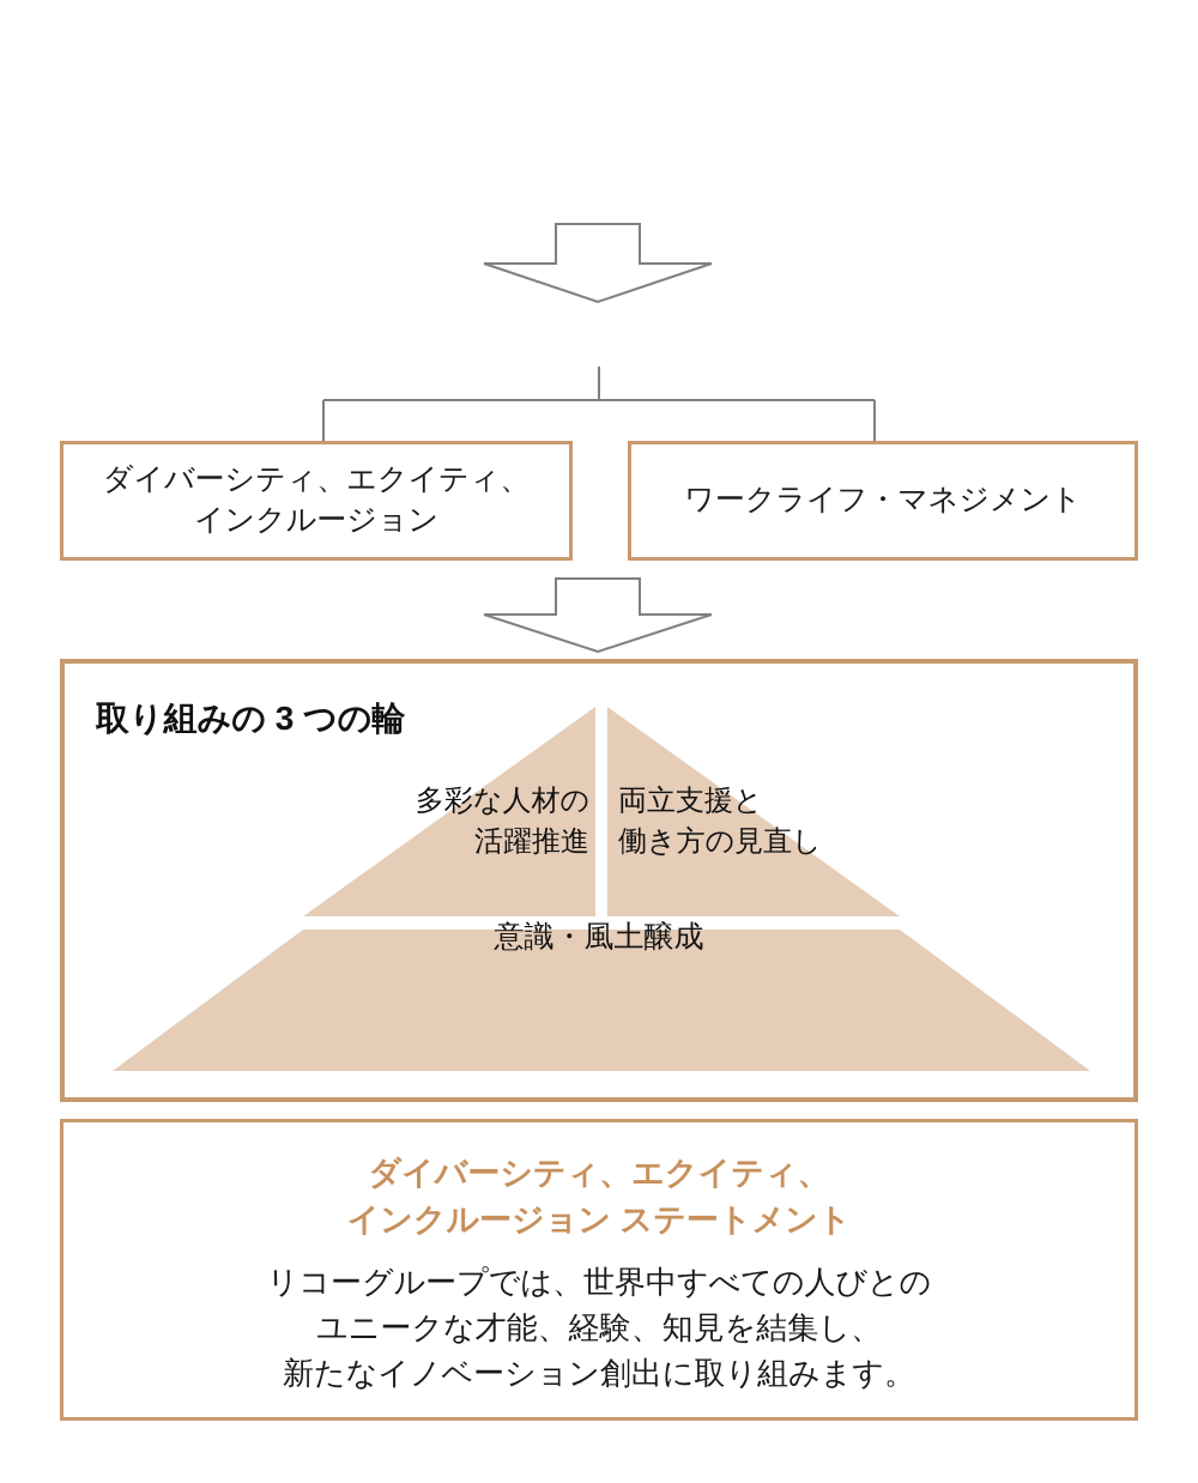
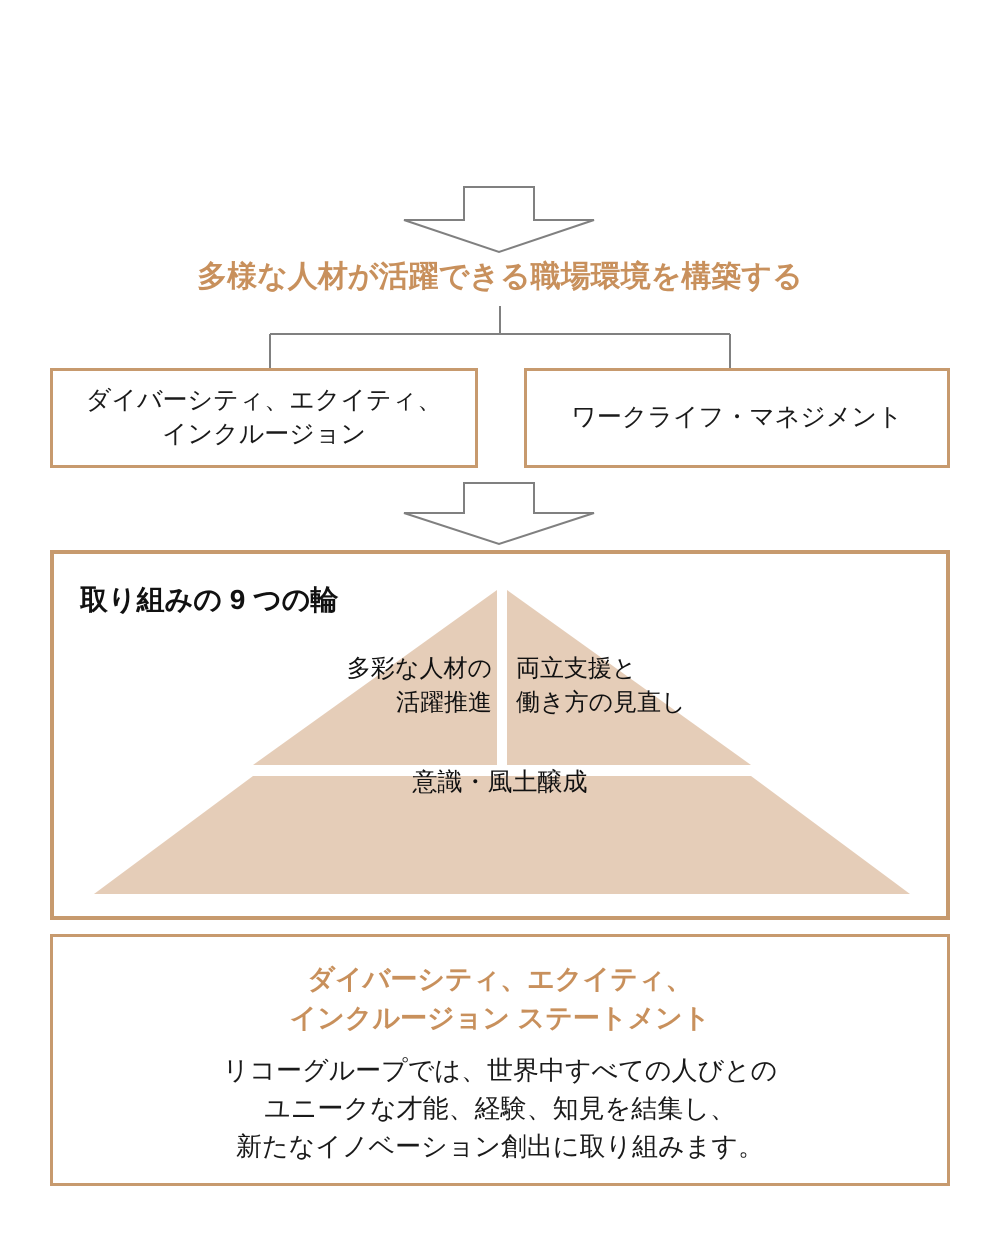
+ 多様な人材が活躍できる職場環境を構築する
  ダイバーシティ、エクイティ、
  インクルージョン
  ワークライフ・マネジメント
- 取り組みの 3 つの輪
+ 取り組みの 9 つの輪
  多彩な人材の
  活躍推進
  両立支援と
  働き方の見直し
  意識・風土醸成
  ダイバーシティ、エクイティ、
  インクルージョン ステートメント
  リコーグループでは、世界中すべての人びとの
  ユニークな才能、経験、知見を結集し、
  新たなイノベーション創出に取り組みます。
